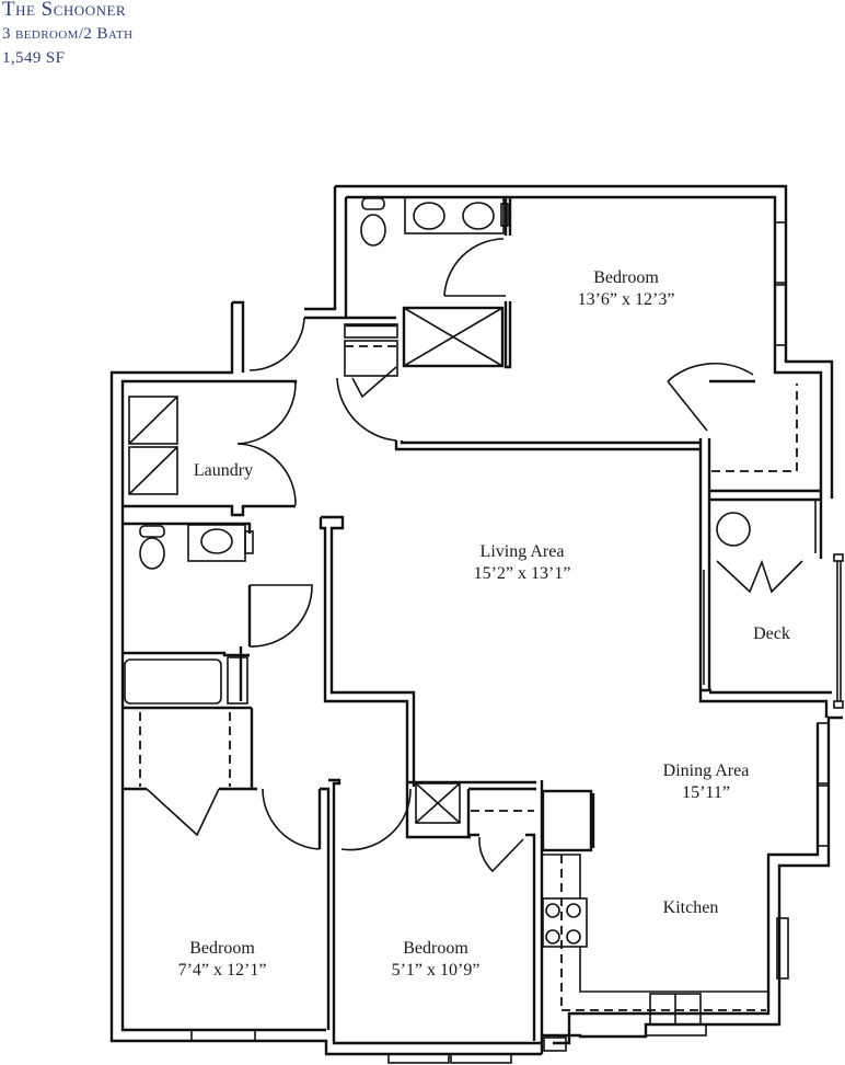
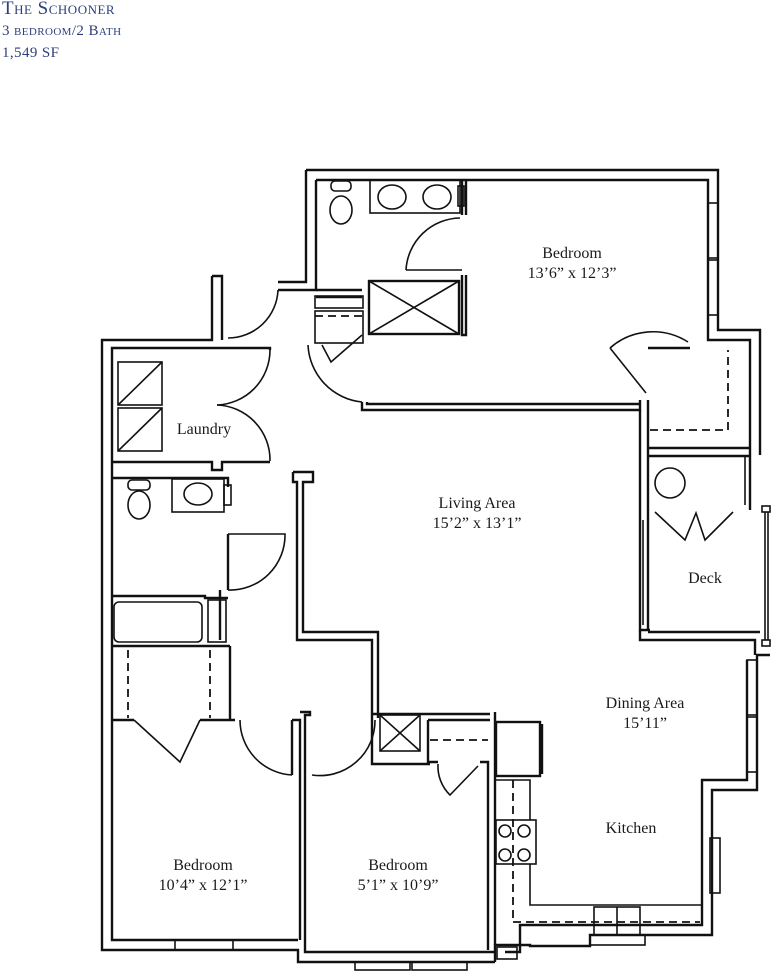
  The Schooner
  3 bedroom/2 Bath
  1,549 SF
  Bedroom
  13’6” x 12’3”
  Laundry
  Living Area
  15’2” x 13’1”
  Deck
  Dining Area
  15’11”
  Kitchen
  Bedroom
- 7’4” x 12’1”
+ 10’4” x 12’1”
  Bedroom
  5’1” x 10’9”
